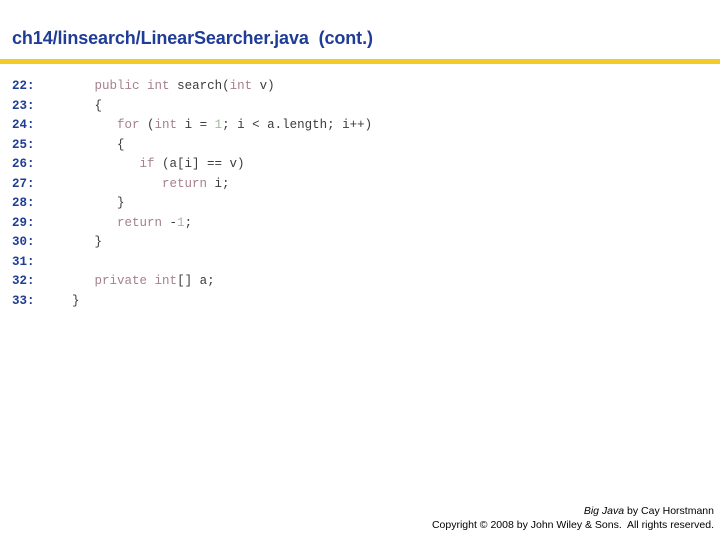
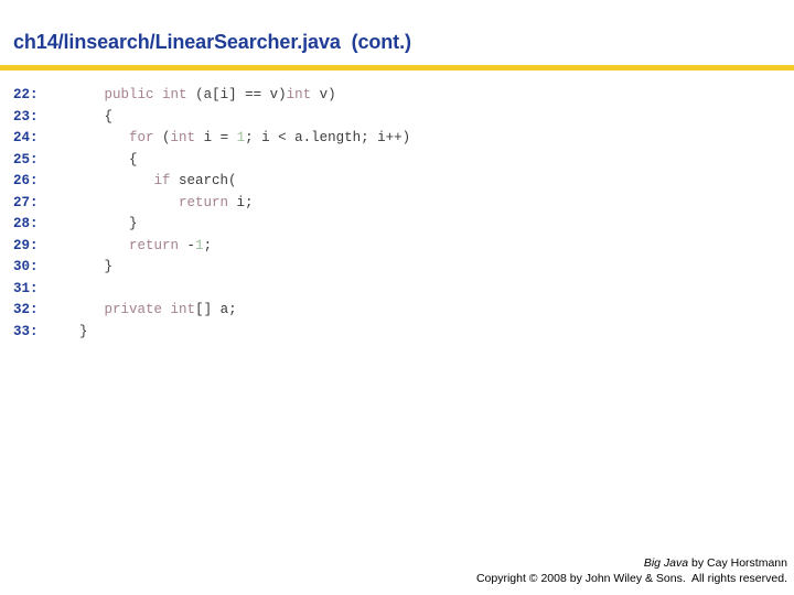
  ch14/linsearch/LinearSearcher.java (cont.)
- 22: public int search(int v)
+ 22: public int (a[i] == v)int v)
  23: {
  24: for (int i = 1; i < a.length; i++)
  25: {
- 26: if (a[i] == v)
+ 26: if search(
  27: return i;
  28: }
  29: return -1;
  30: }
  31:
  32: private int[] a;
  33: }
  Big Java by Cay Horstmann
  Copyright © 2008 by John Wiley & Sons. All rights reserved.
